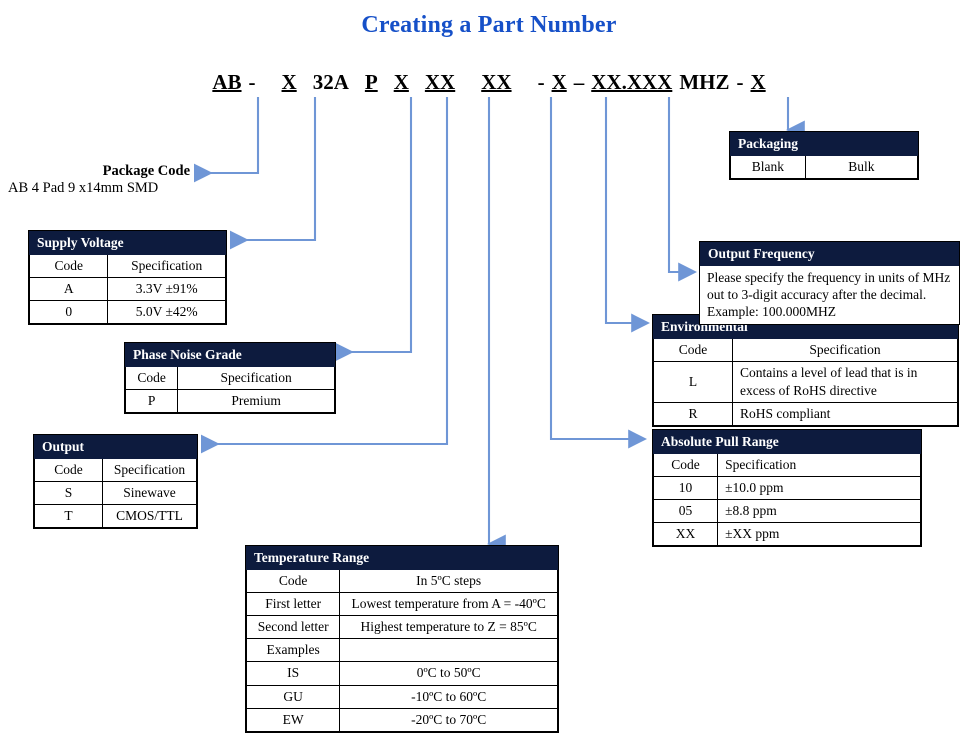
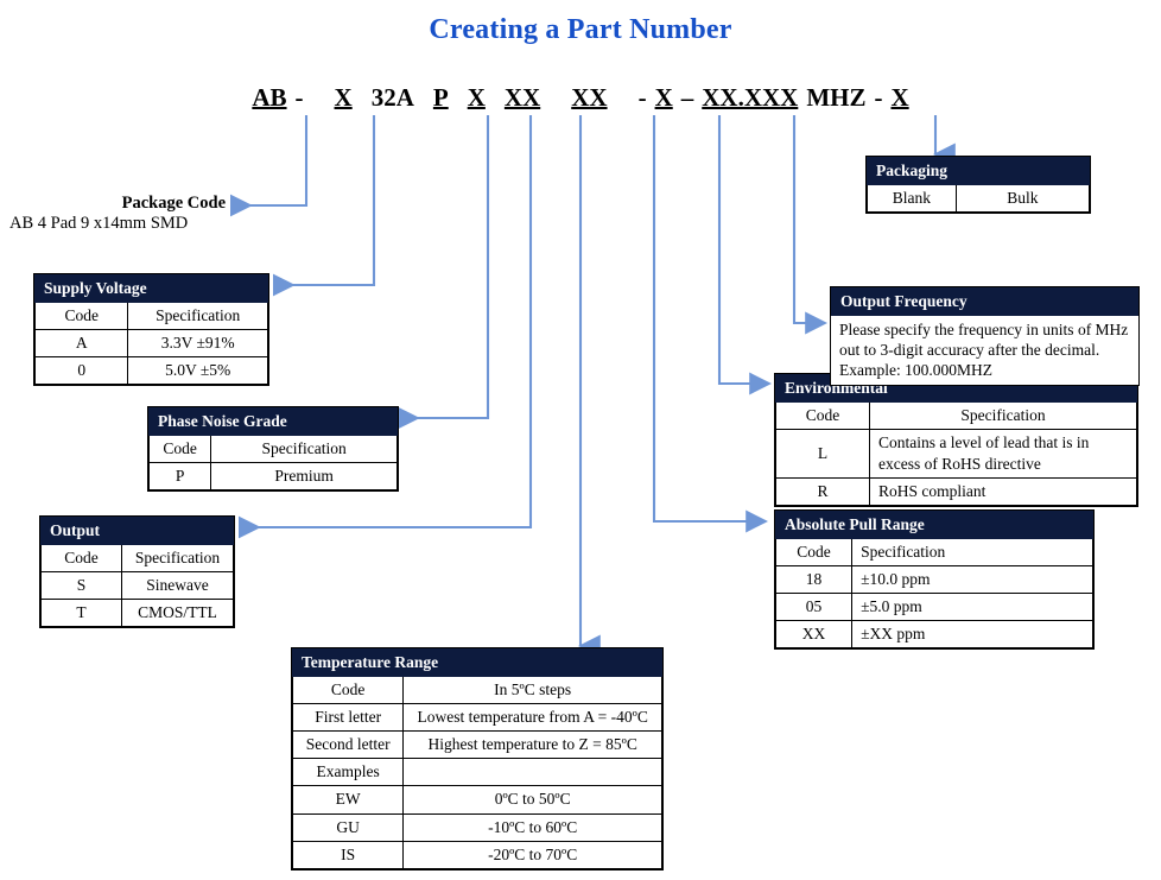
  Creating a Part Number
  AB - X 32A P X XX XX - X – XX.XXX MHZ - X
  Package Code
  AB 4 Pad 9 x14mm SMD
  Supply Voltage
  Code	Specification
  A	3.3V ±91%
- 0	5.0V ±42%
+ 0	5.0V ±5%
  Phase Noise Grade
  Code	Specification
  P	Premium
  Output
  Code	Specification
  S	Sinewave
  T	CMOS/TTL
  Temperature Range
  Code	In 5ºC steps
  First letter	Lowest temperature from A = -40ºC
  Second letter	Highest temperature to Z = 85ºC
  Examples
- IS	0ºC to 50ºC
+ EW	0ºC to 50ºC
  GU	-10ºC to 60ºC
- EW	-20ºC to 70ºC
+ IS	-20ºC to 70ºC
  Absolute Pull Range
  Code	Specification
- 10	±10.0 ppm
+ 18	±10.0 ppm
- 05	±8.8 ppm
+ 05	±5.0 ppm
  XX	±XX ppm
  Environmental
  Code	Specification
  L	Contains a level of lead that is in excess of RoHS directive
  R	RoHS compliant
  Output Frequency
  Please specify the frequency in units of MHz
  out to 3-digit accuracy after the decimal.
  Example: 100.000MHZ
  Packaging
  Blank	Bulk
